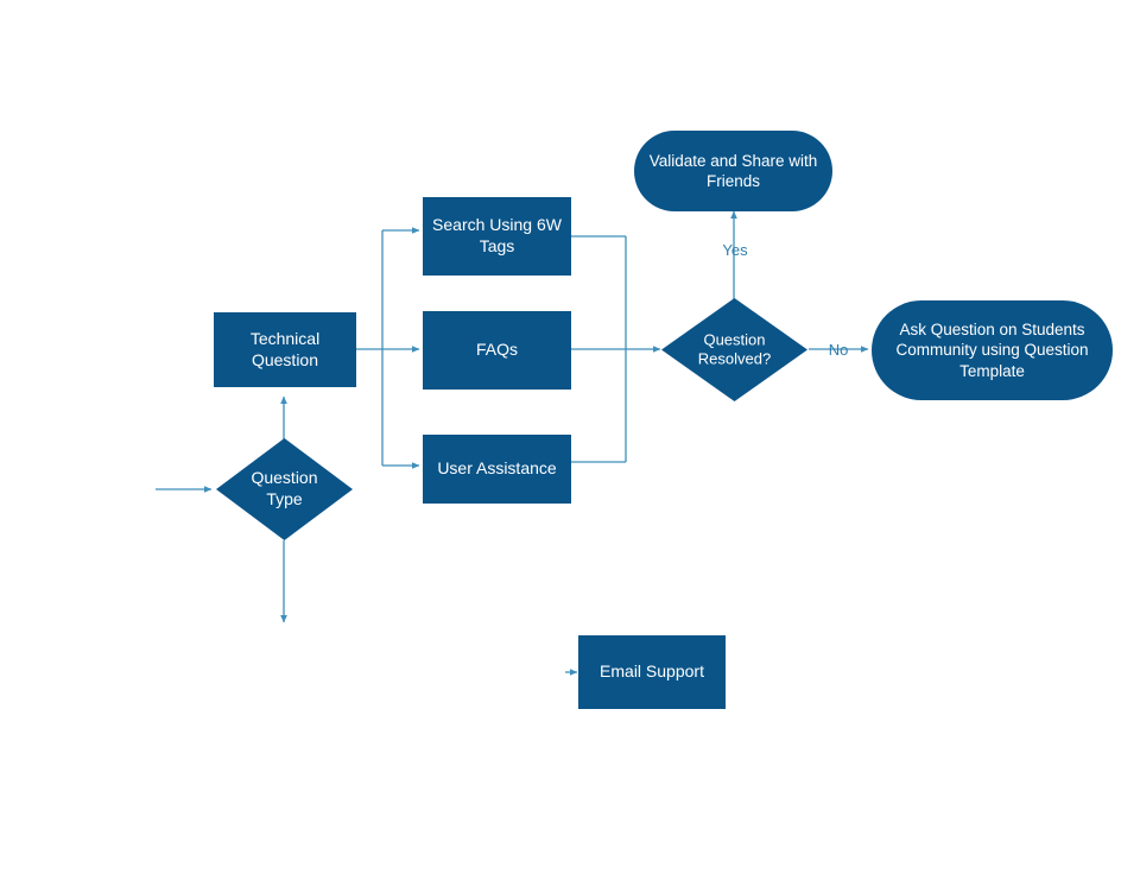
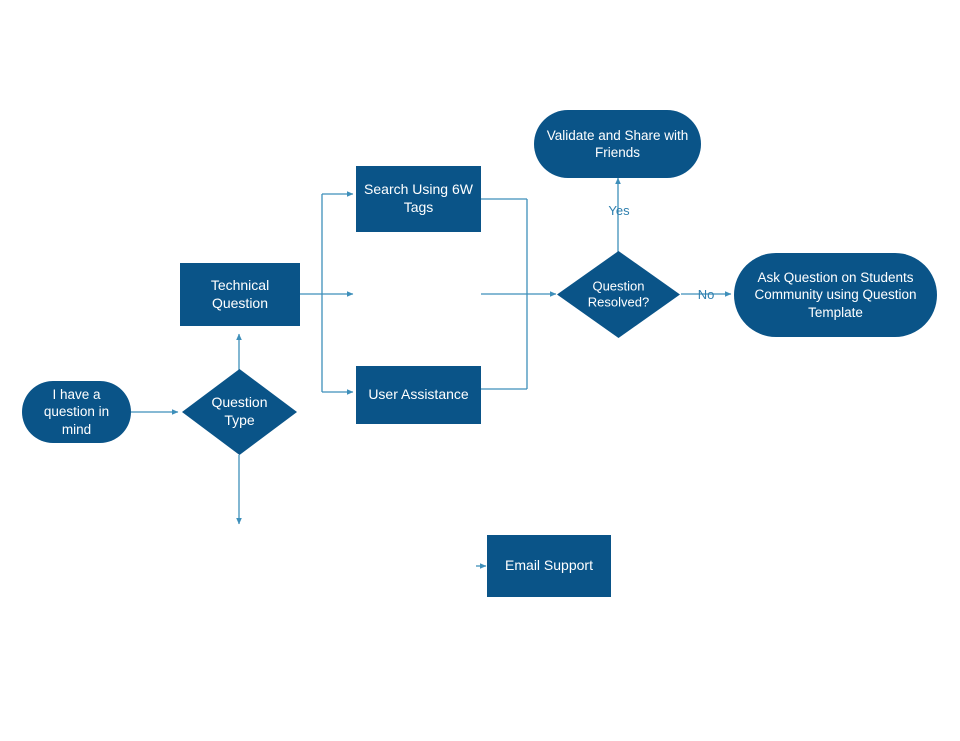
+ I have a
+ question in
+ mind
  Question Type
  Technical
  Question
  Search Using 6W
  Tags
- FAQs
  User Assistance
  Question
  Resolved?
  Validate and Share with
  Friends
  Ask Question on Students
  Community using Question
  Template
  Email Support
  Yes
  No
